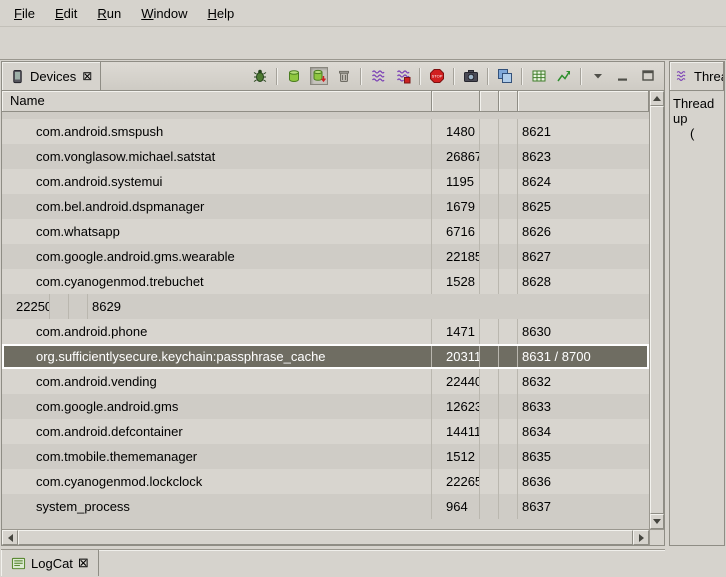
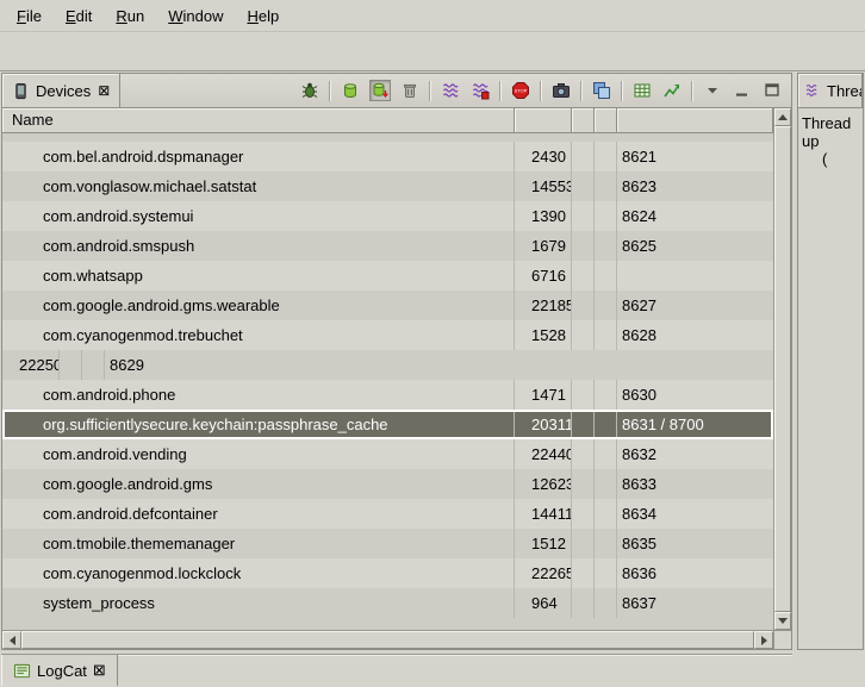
  File
  Edit
  Run
  Window
  Help
  Devices
  ⊠
  Name
- com.android.smspush
+ com.bel.android.dspmanager
- 1480
+ 2430
  8621
  com.vonglasow.michael.satstat
- 26867
+ 14553
  8623
  com.android.systemui
- 1195
+ 1390
  8624
- com.bel.android.dspmanager
+ com.android.smspush
  1679
  8625
  com.whatsapp
  6716
- 8626
  com.google.android.gms.wearable
  22185
  8627
  com.cyanogenmod.trebuchet
  1528
  8628
  22250
  8629
  com.android.phone
  1471
  8630
  org.sufficientlysecure.keychain:passphrase_cache
  20311
  8631 / 8700
  com.android.vending
  22440
  8632
  com.google.android.gms
  12623
  8633
  com.android.defcontainer
  14411
  8634
  com.tmobile.thememanager
  1512
  8635
  com.cyanogenmod.lockclock
  22265
  8636
  system_process
  964
  8637
  Thread up
  (
  LogCat
  ⊠
